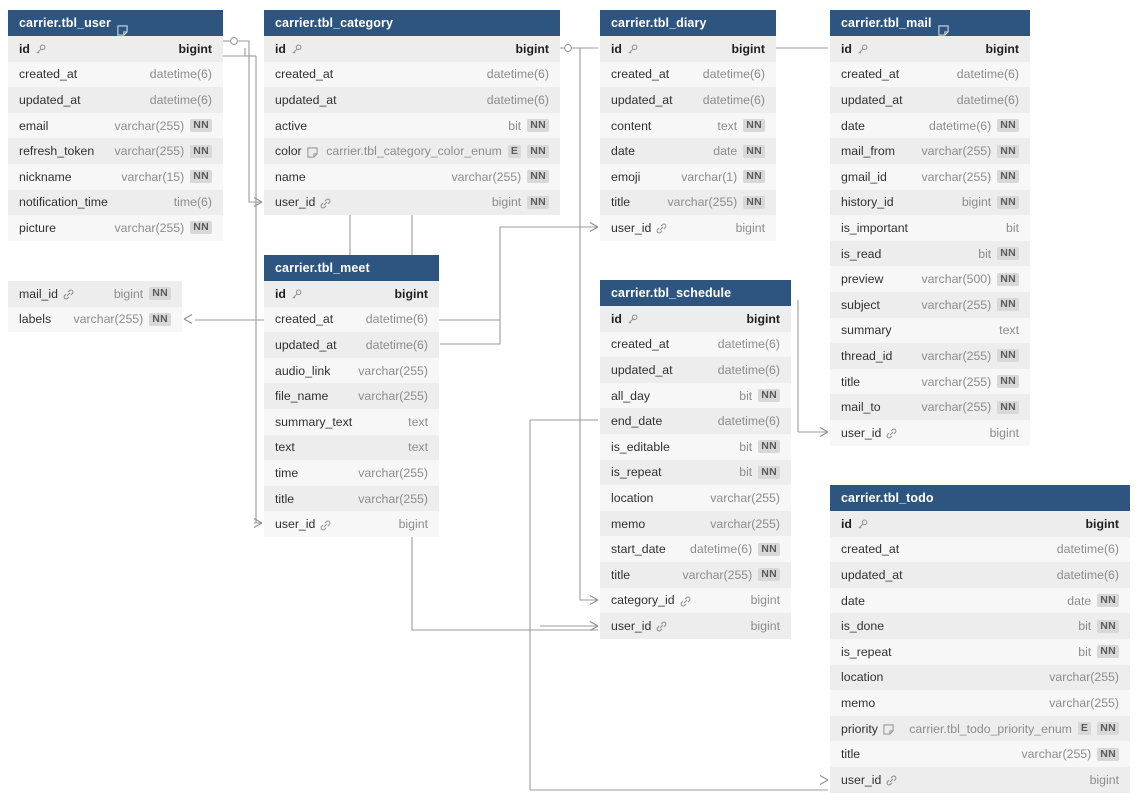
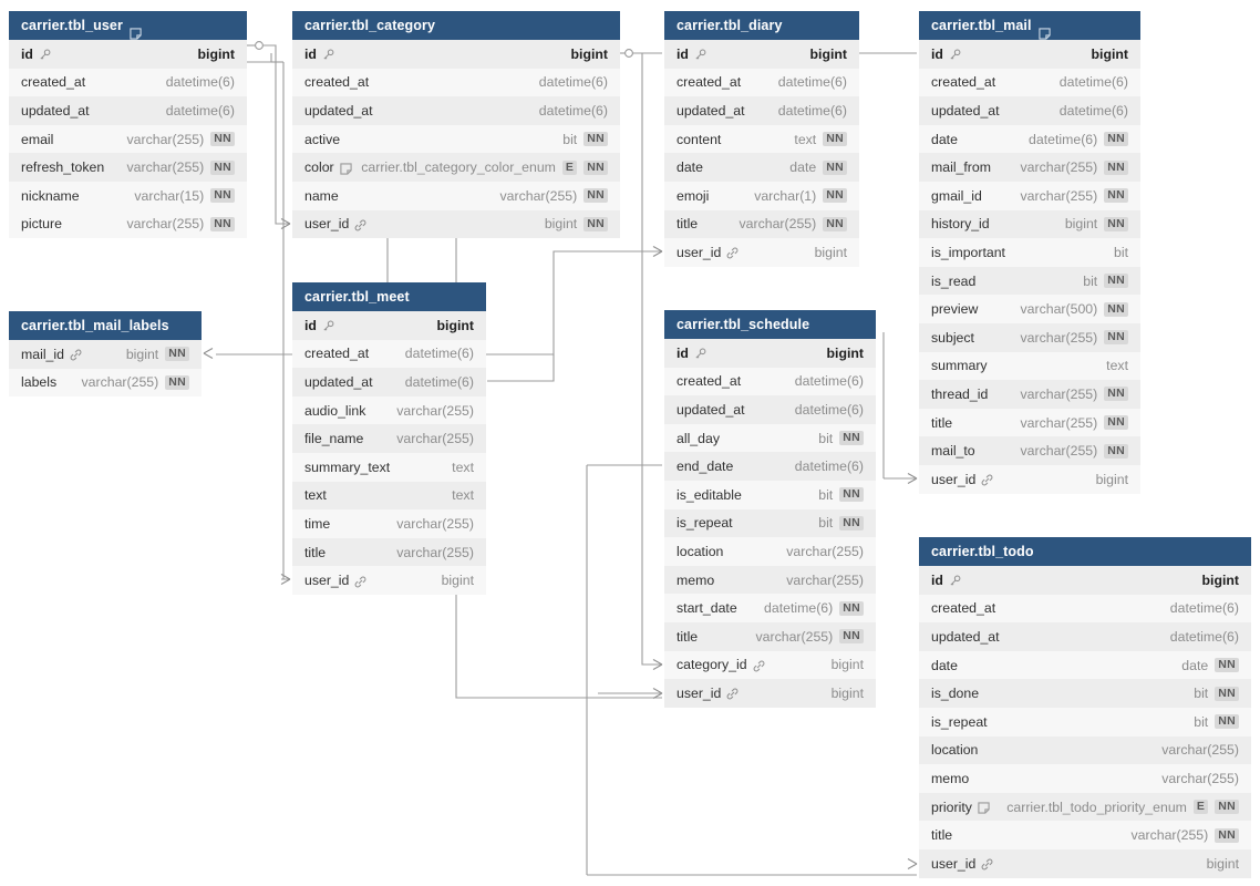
  carrier.tbl_user
  id
  bigint
  created_at
  datetime(6)
  updated_at
  datetime(6)
  email
  varchar(255)
  NN
  refresh_token
  varchar(255)
  NN
  nickname
  varchar(15)
  NN
- notification_time
- time(6)
  picture
  varchar(255)
  NN
+ carrier.tbl_mail_labels
  mail_id
  bigint
  NN
  labels
  varchar(255)
  NN
  carrier.tbl_category
  id
  bigint
  created_at
  datetime(6)
  updated_at
  datetime(6)
  active
  bit
  NN
  color
  carrier.tbl_category_color_enum
  E
  NN
  name
  varchar(255)
  NN
  user_id
  bigint
  NN
  carrier.tbl_meet
  id
  bigint
  created_at
  datetime(6)
  updated_at
  datetime(6)
  audio_link
  varchar(255)
  file_name
  varchar(255)
  summary_text
  text
  text
  text
  time
  varchar(255)
  title
  varchar(255)
  user_id
  bigint
  carrier.tbl_diary
  id
  bigint
  created_at
  datetime(6)
  updated_at
  datetime(6)
  content
  text
  NN
  date
  date
  NN
  emoji
  varchar(1)
  NN
  title
  varchar(255)
  NN
  user_id
  bigint
  carrier.tbl_schedule
  id
  bigint
  created_at
  datetime(6)
  updated_at
  datetime(6)
  all_day
  bit
  NN
  end_date
  datetime(6)
  is_editable
  bit
  NN
  is_repeat
  bit
  NN
  location
  varchar(255)
  memo
  varchar(255)
  start_date
  datetime(6)
  NN
  title
  varchar(255)
  NN
  category_id
  bigint
  user_id
  bigint
  carrier.tbl_mail
  id
  bigint
  created_at
  datetime(6)
  updated_at
  datetime(6)
  date
  datetime(6)
  NN
  mail_from
  varchar(255)
  NN
  gmail_id
  varchar(255)
  NN
  history_id
  bigint
  NN
  is_important
  bit
  is_read
  bit
  NN
  preview
  varchar(500)
  NN
  subject
  varchar(255)
  NN
  summary
  text
  thread_id
  varchar(255)
  NN
  title
  varchar(255)
  NN
  mail_to
  varchar(255)
  NN
  user_id
  bigint
  carrier.tbl_todo
  id
  bigint
  created_at
  datetime(6)
  updated_at
  datetime(6)
  date
  date
  NN
  is_done
  bit
  NN
  is_repeat
  bit
  NN
  location
  varchar(255)
  memo
  varchar(255)
  priority
  carrier.tbl_todo_priority_enum
  E
  NN
  title
  varchar(255)
  NN
  user_id
  bigint
